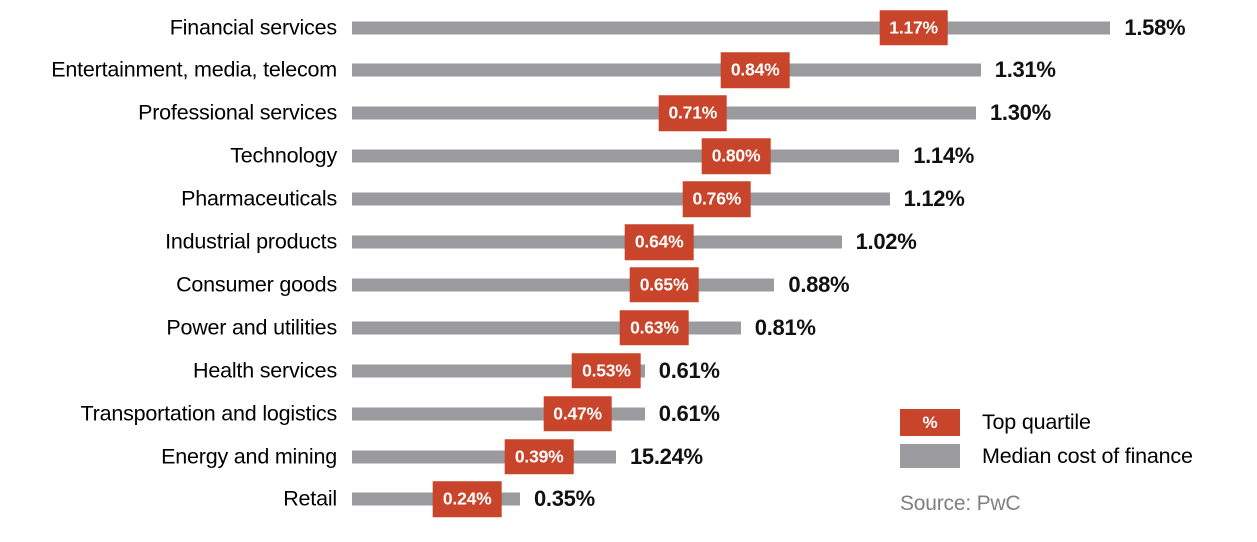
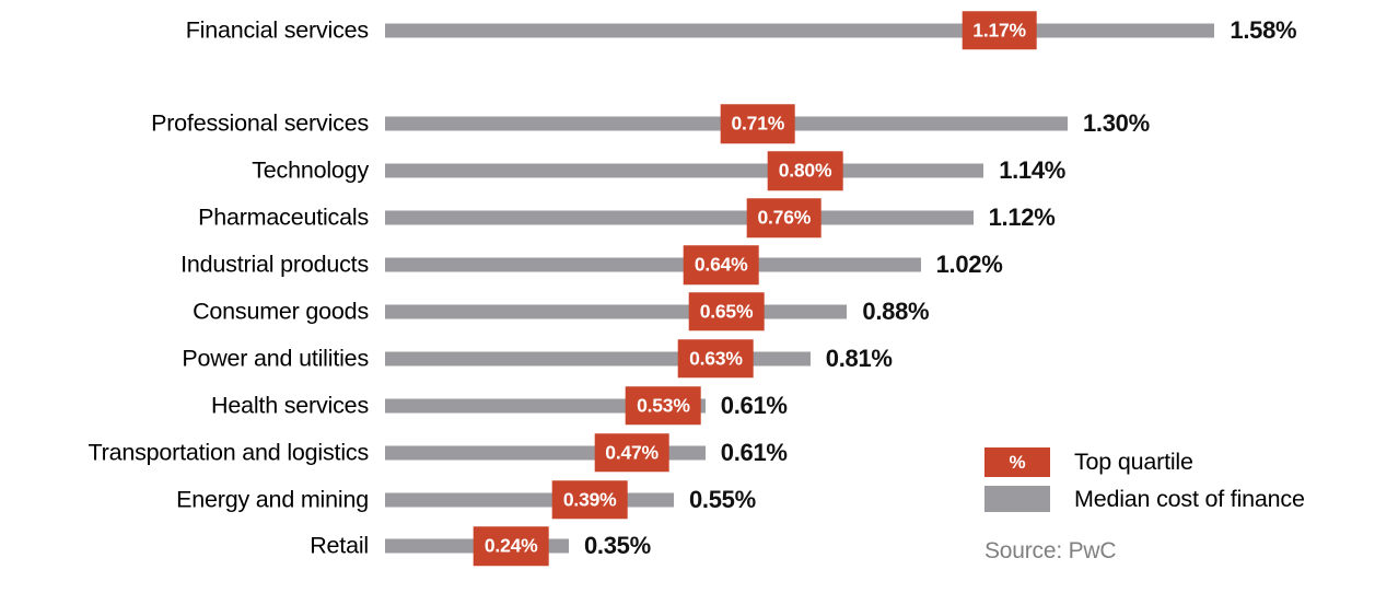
  Financial services
  1.58%
  1.17%
- Entertainment, media, telecom
- 1.31%
- 0.84%
  Professional services
  1.30%
  0.71%
  Technology
  1.14%
  0.80%
  Pharmaceuticals
  1.12%
  0.76%
  Industrial products
  1.02%
  0.64%
  Consumer goods
  0.88%
  0.65%
  Power and utilities
  0.81%
  0.63%
  Health services
  0.61%
  0.53%
  Transportation and logistics
  0.61%
  0.47%
  Energy and mining
- 15.24%
+ 0.55%
  0.39%
  Retail
  0.35%
  0.24%
  %
  Top quartile
  Median cost of finance
  Source: PwC
